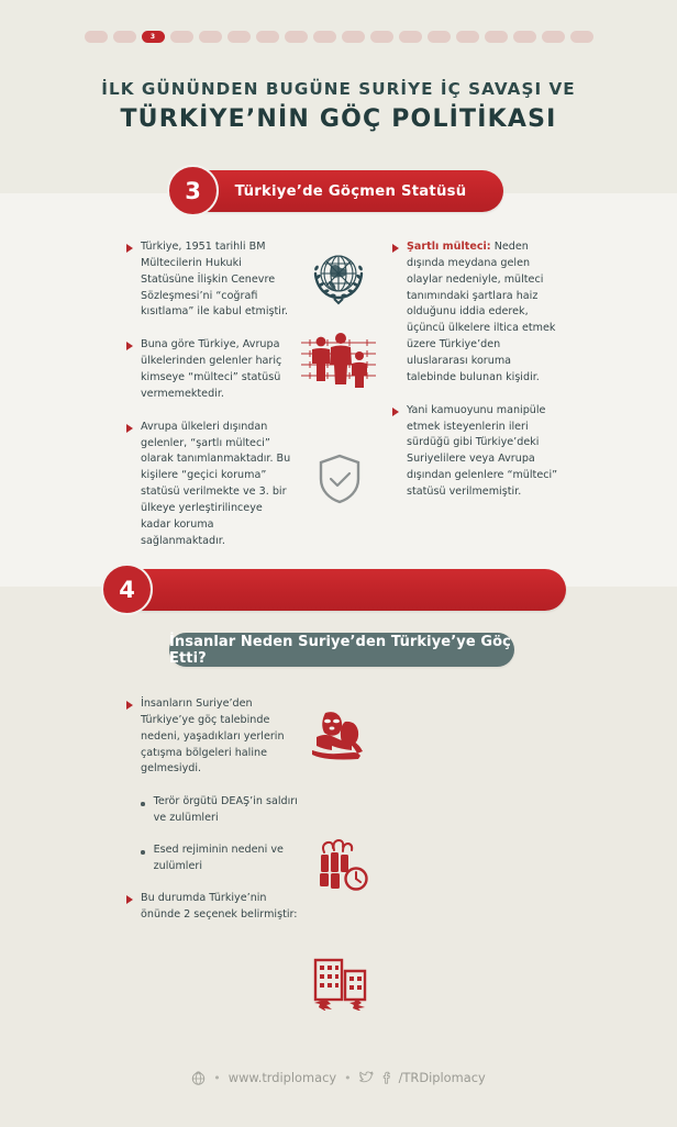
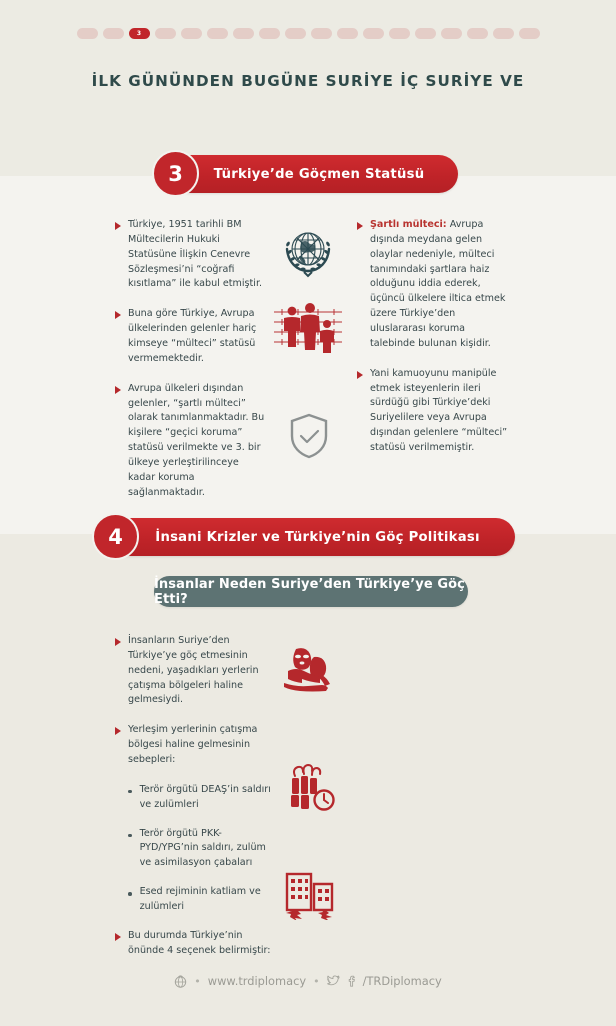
- İLK GÜNÜNDEN BUGÜNE SURİYE İÇ SAVAŞI VE
+ İLK GÜNÜNDEN BUGÜNE SURİYE İÇ SURİYE VE
- TÜRKİYE’NİN GÖÇ POLİTİKASI
  3
  Türkiye’de Göçmen Statüsü
  Türkiye, 1951 tarihli BM Mültecilerin Hukuki Statüsüne İlişkin Cenevre Sözleşmesi’ni “coğrafi kısıtlama” ile kabul etmiştir.
  Buna göre Türkiye, Avrupa ülkelerinden gelenler hariç kimseye “mülteci” statüsü vermemektedir.
  Avrupa ülkeleri dışından gelenler, “şartlı mülteci” olarak tanımlanmaktadır. Bu kişilere “geçici koruma” statüsü verilmekte ve 3. bir ülkeye yerleştirilinceye kadar koruma sağlanmaktadır.
- Şartlı mülteci: Neden dışında meydana gelen olaylar nedeniyle, mülteci tanımındaki şartlara haiz olduğunu iddia ederek, üçüncü ülkelere iltica etmek üzere Türkiye’den uluslararası koruma talebinde bulunan kişidir.
+ Şartlı mülteci: Avrupa dışında meydana gelen olaylar nedeniyle, mülteci tanımındaki şartlara haiz olduğunu iddia ederek, üçüncü ülkelere iltica etmek üzere Türkiye’den uluslararası koruma talebinde bulunan kişidir.
  Yani kamuoyunu manipüle etmek isteyenlerin ileri sürdüğü gibi Türkiye’deki Suriyelilere veya Avrupa dışından gelenlere “mülteci” statüsü verilmemiştir.
  4
+ İnsani Krizler ve Türkiye’nin Göç Politikası
  İnsanlar Neden Suriye’den Türkiye’ye Göç Etti?
- İnsanların Suriye’den Türkiye’ye göç talebinde nedeni, yaşadıkları yerlerin çatışma bölgeleri haline gelmesiydi.
+ İnsanların Suriye’den Türkiye’ye göç etmesinin nedeni, yaşadıkları yerlerin çatışma bölgeleri haline gelmesiydi.
+ Yerleşim yerlerinin çatışma bölgesi haline gelmesinin sebepleri:
  Terör örgütü DEAŞ’in saldırı ve zulümleri
+ Terör örgütü PKK-PYD/YPG’nin saldırı, zulüm ve asimilasyon çabaları
- Esed rejiminin nedeni ve zulümleri
+ Esed rejiminin katliam ve zulümleri
- Bu durumda Türkiye’nin önünde 2 seçenek belirmiştir:
+ Bu durumda Türkiye’nin önünde 4 seçenek belirmiştir:
  •
  www.trdiplomacy
  •
  /TRDiplomacy
